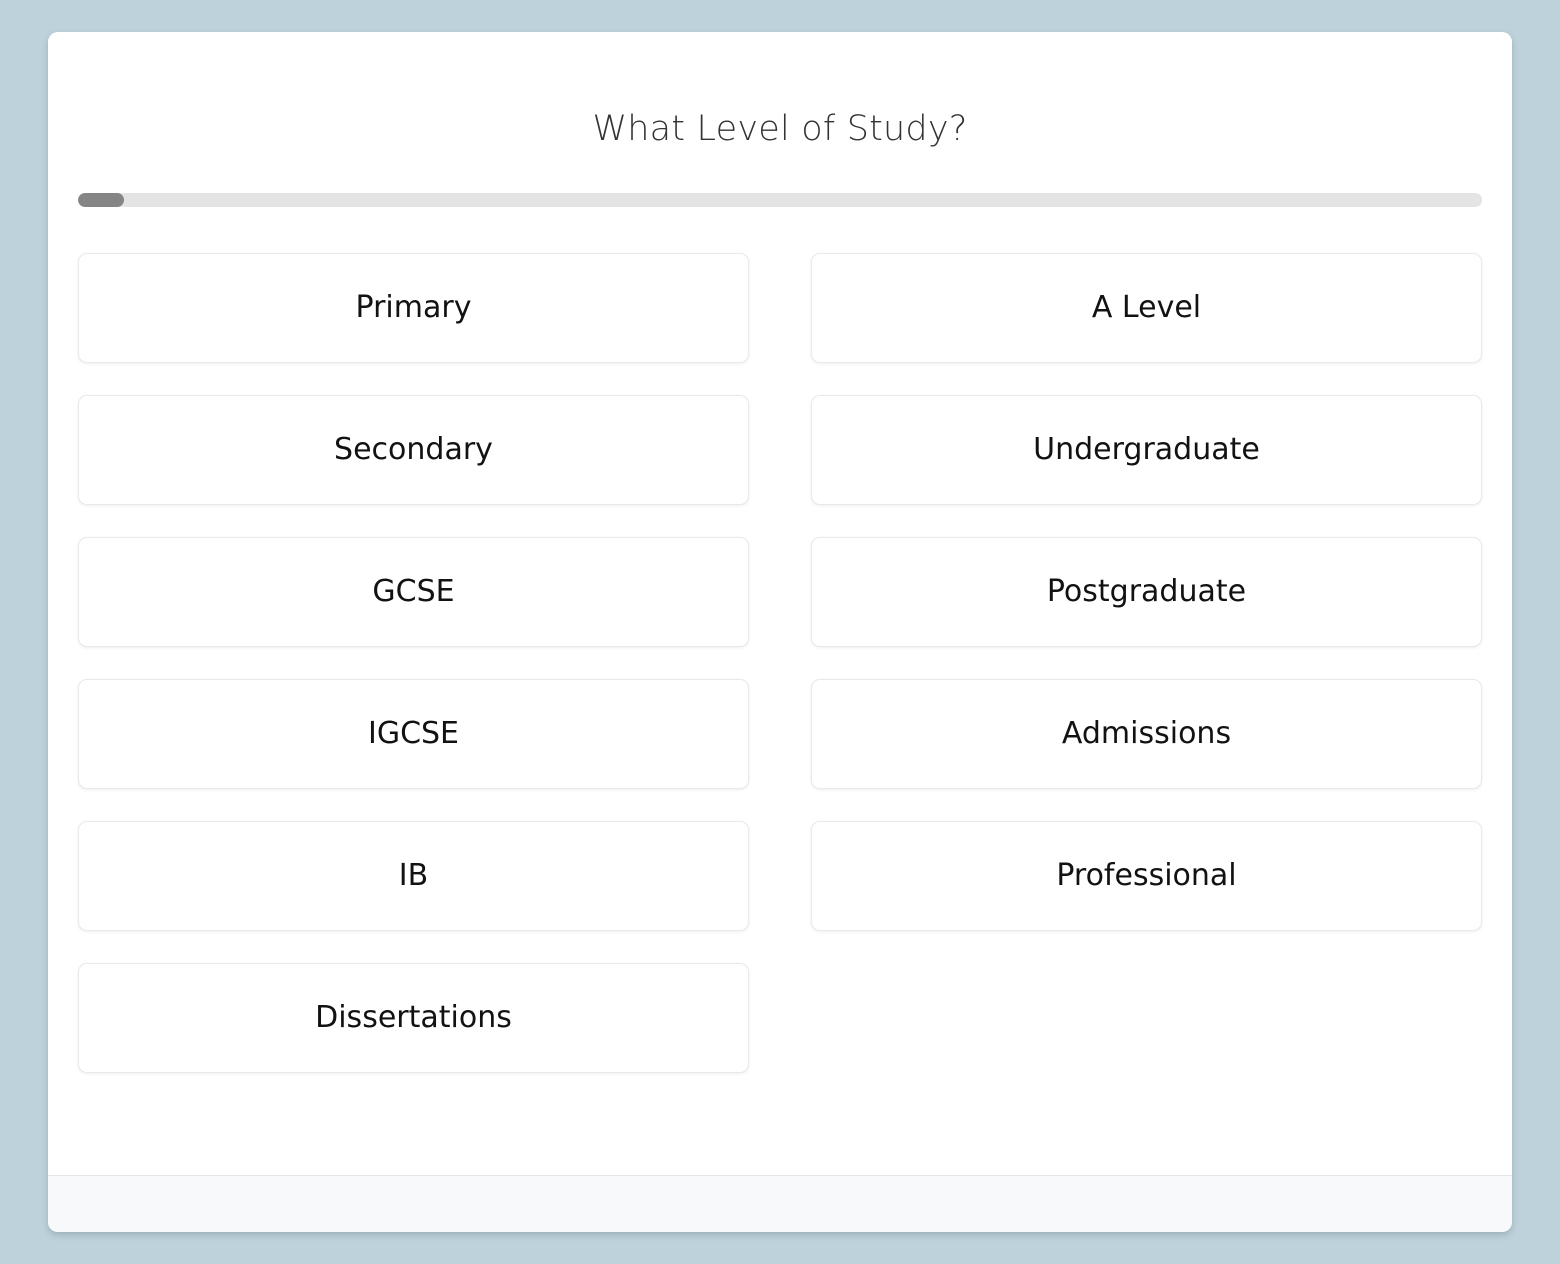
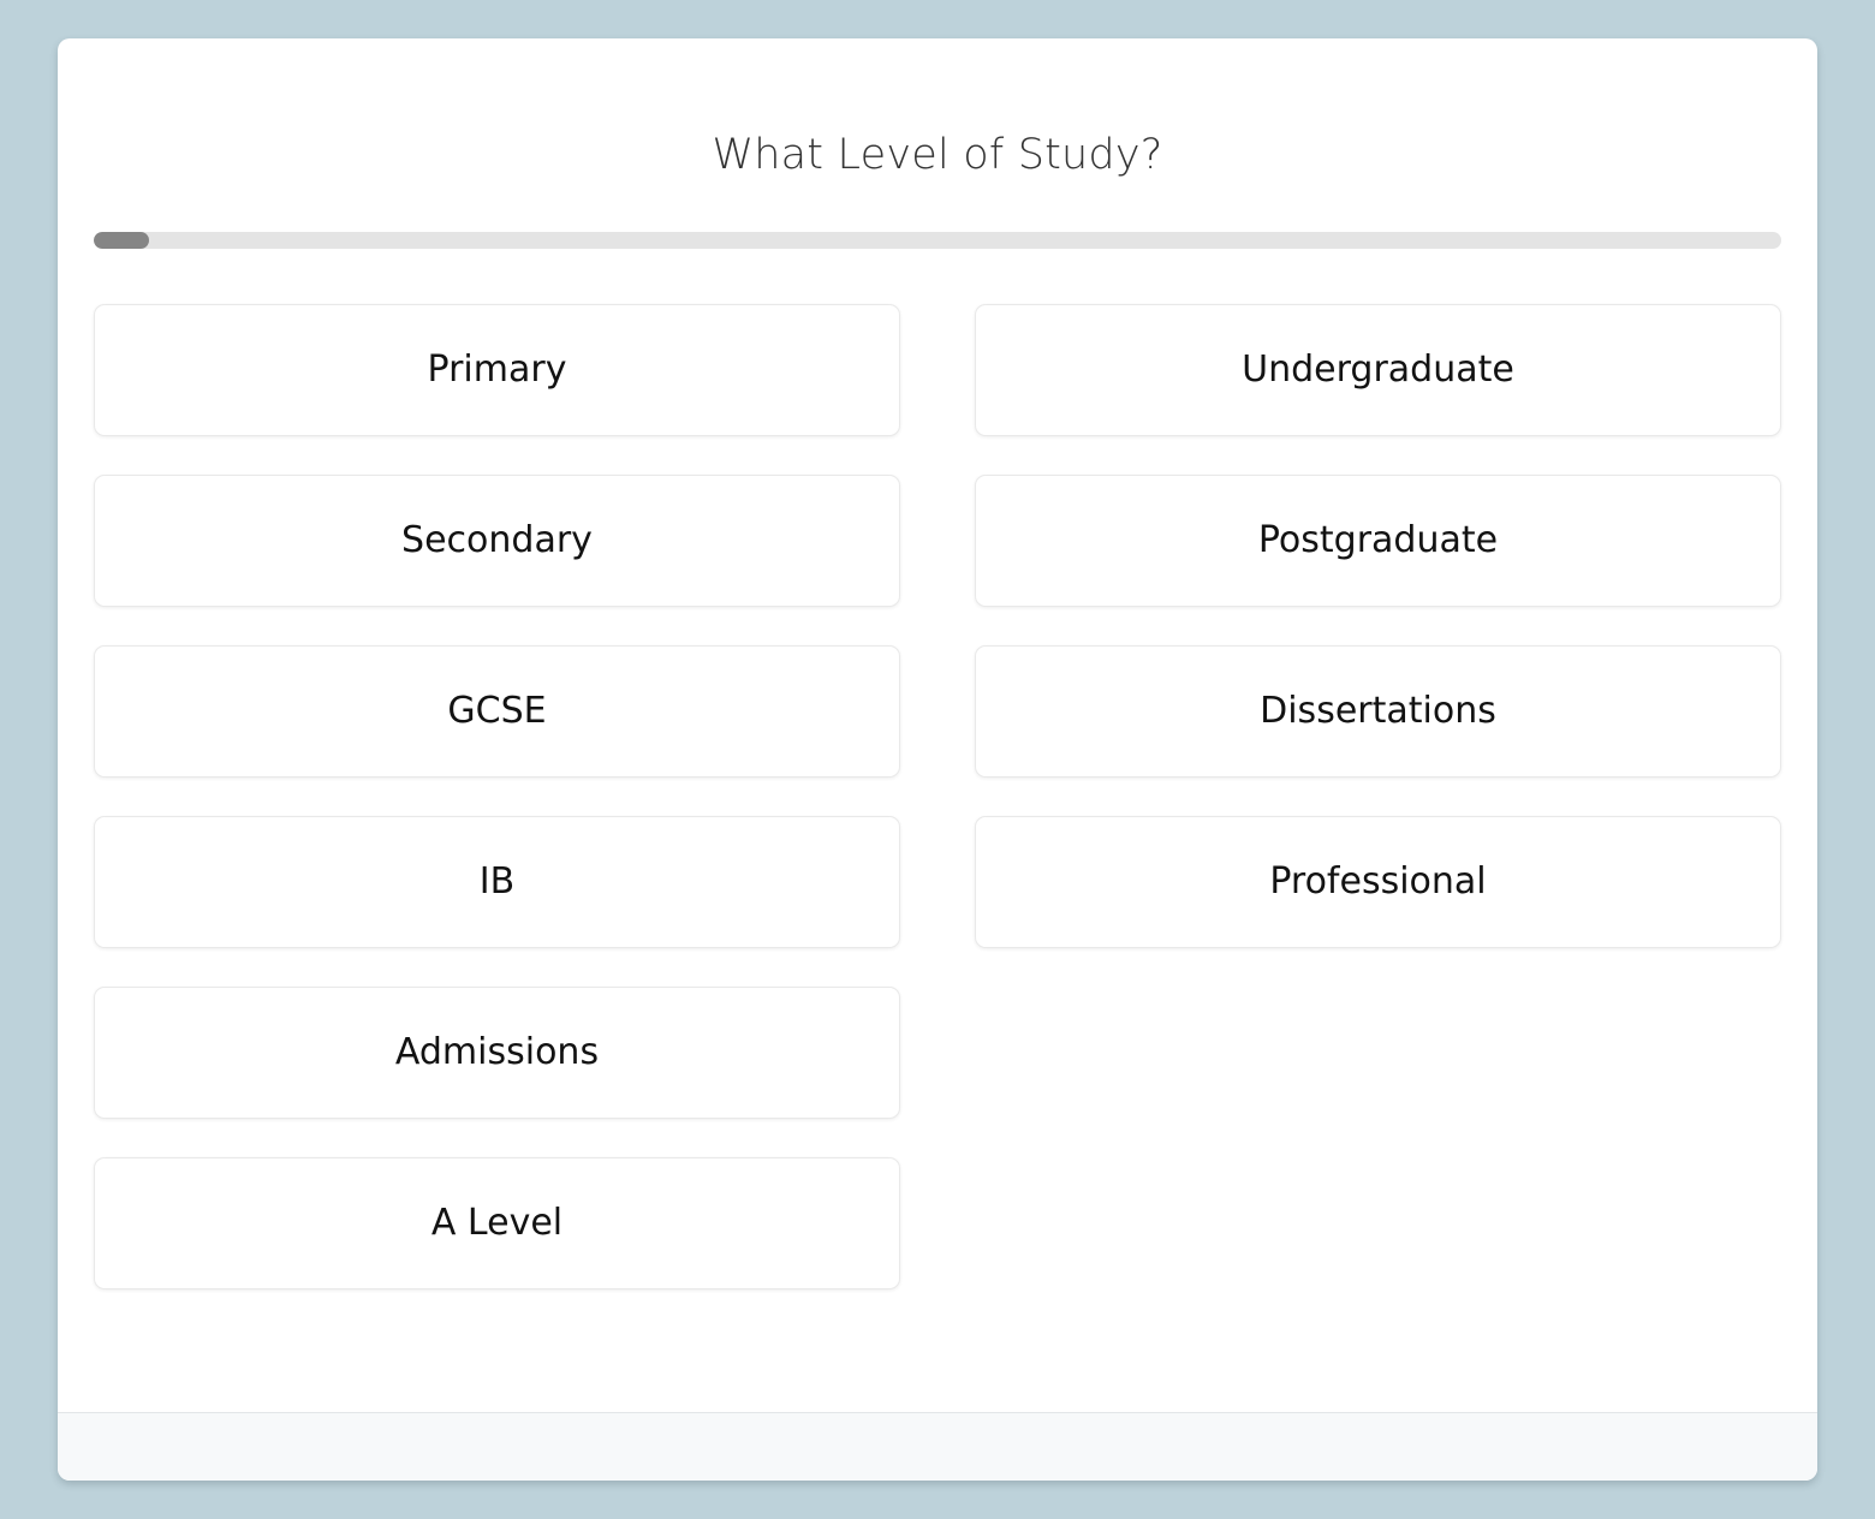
  What Level of Study?
  Primary
  Secondary
  GCSE
- IGCSE
  IB
- Dissertations
+ Admissions
  A Level
  Undergraduate
  Postgraduate
- Admissions
+ Dissertations
  Professional
